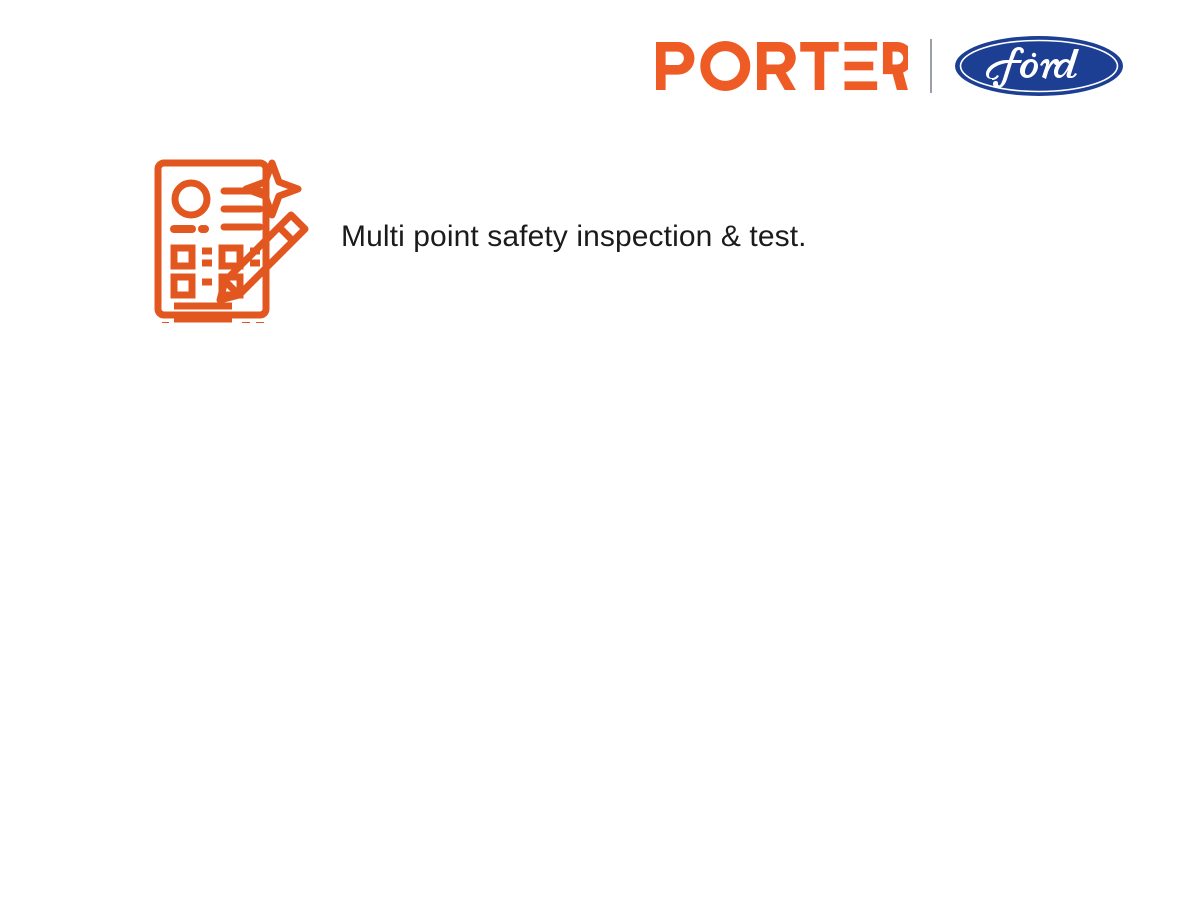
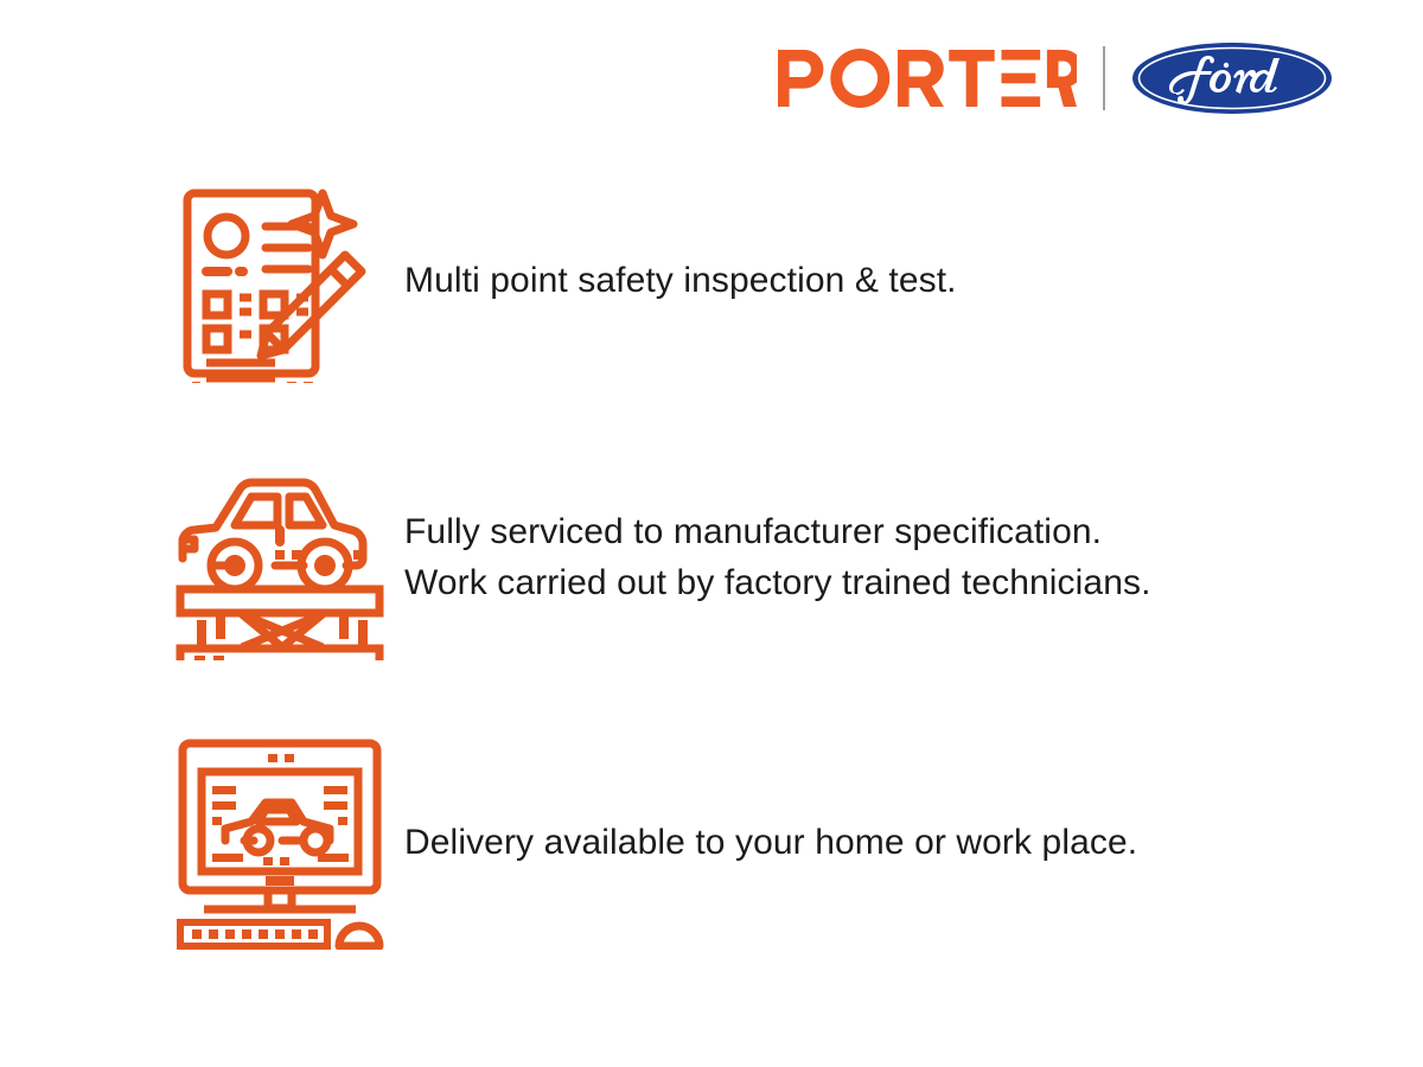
  Multi point safety inspection & test.
+ Fully serviced to manufacturer specification.
+ Work carried out by factory trained technicians.
+ Delivery available to your home or work place.
